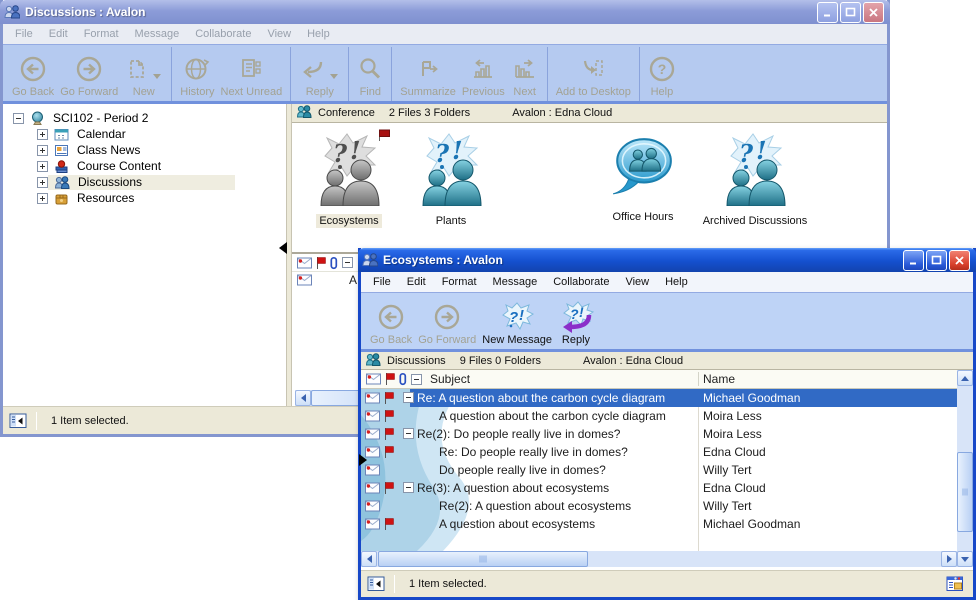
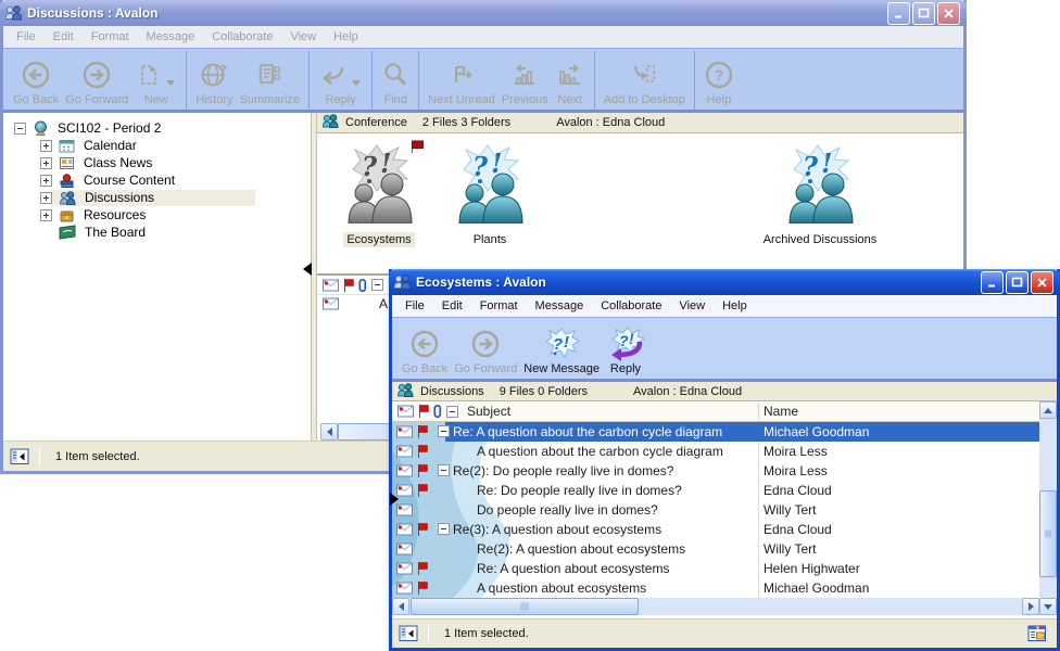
  Discussions : Avalon
  File
  Edit
  Format
  Message
  Collaborate
  View
  Help
  Go Back
  Go Forward
  New
  History
- Next Unread
+ Summarize
  Reply
  Find
- Summarize
+ Next Unread
  Previous
  Next
  Add to Desktop
  ?
  Help
  SCI102 - Period 2
  Calendar
  Class News
  Course Content
  Discussions
  Resources
+ The Board
  Conference
  2 Files 3 Folders
  Avalon : Edna Cloud
  ?
  !
  Ecosystems
  ?
  !
  Plants
- Office Hours
  ?
  !
  Archived Discussions
  A
  1 Item selected.
  Ecosystems : Avalon
  File
  Edit
  Format
  Message
  Collaborate
  View
  Help
  Go Back
  Go Forward
  ?
  !
  New Message
  ?
  !
  Reply
  Discussions
  9 Files 0 Folders
  Avalon : Edna Cloud
  Subject
  Name
  Re: A question about the carbon cycle diagram
  Michael Goodman
  A question about the carbon cycle diagram
  Moira Less
  Re(2): Do people really live in domes?
  Moira Less
  Re: Do people really live in domes?
  Edna Cloud
  Do people really live in domes?
  Willy Tert
  Re(3): A question about ecosystems
  Edna Cloud
  Re(2): A question about ecosystems
  Willy Tert
+ Re: A question about ecosystems
+ Helen Highwater
  A question about ecosystems
  Michael Goodman
  1 Item selected.
